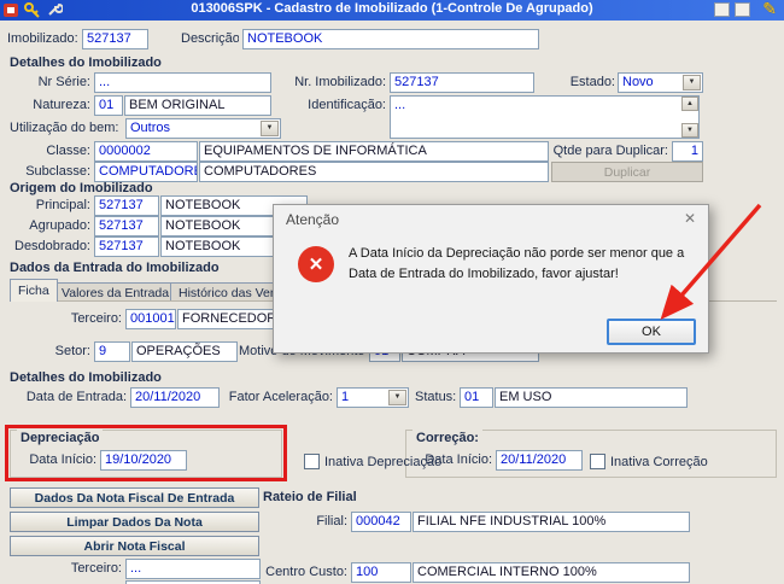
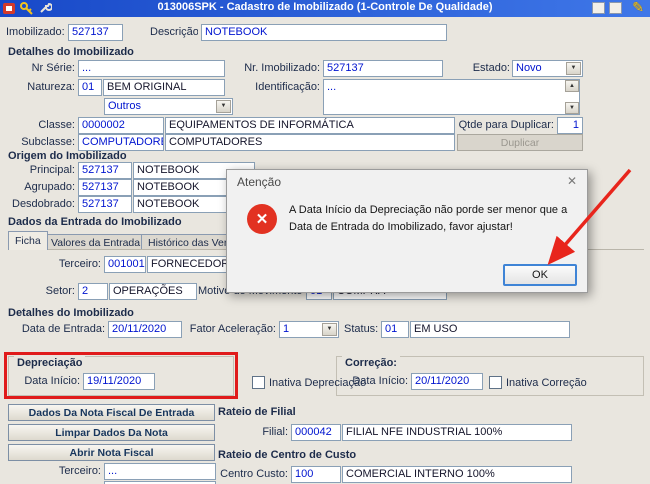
- 013006SPK - Cadastro de Imobilizado (1-Controle De Agrupado)
+ 013006SPK - Cadastro de Imobilizado (1-Controle De Qualidade)
  ✎
  Imobilizado:
  527137
  Descrição
  NOTEBOOK
  Detalhes do Imobilizado
  Nr Série:
  ...
  Nr. Imobilizado:
  527137
  Estado:
  Novo
  Natureza:
  01
  BEM ORIGINAL
  Identificação:
  ...
- Utilização do bem:
  Outros
  Classe:
  0000002
  EQUIPAMENTOS DE INFORMÁTICA
  Qtde para Duplicar:
  1
  Subclasse:
  COMPUTADOR
  COMPUTADORES
  Duplicar
  Origem do Imobilizado
  Principal:
  527137
  NOTEBOOK
  Agrupado:
  527137
  NOTEBOOK
  Desdobrado:
  527137
  NOTEBOOK
  Dados da Entrada do Imobilizado
  Ficha
  Valores da Entrada
  Histórico das Ve
  Terceiro:
  001001
  FORNECEDO
  Setor:
- 9
+ 2
  OPERAÇÕES
  Detalhes do Imobilizado
  Data de Entrada:
  20/11/2020
  Fator Aceleração:
  1
  Status:
  01
  EM USO
  Depreciação
  Data Início:
- 19/10/2020
+ 19/11/2020
  Inativa Depreciação
  Correção:
  Data Início:
  20/11/2020
  Inativa Correção
  Dados Da Nota Fiscal De Entrada
  Limpar Dados Da Nota
  Abrir Nota Fiscal
  Terceiro:
  ...
  Rateio de Filial
  Filial:
  000042
  FILIAL NFE INDUSTRIAL 100%
+ Rateio de Centro de Custo
  Centro Custo:
  100
  COMERCIAL INTERNO 100%
  Atenção
  ✕
  ✕
  A Data Início da Depreciação não porde ser menor que a Data de Entrada do Imobilizado, favor ajustar!
  OK
